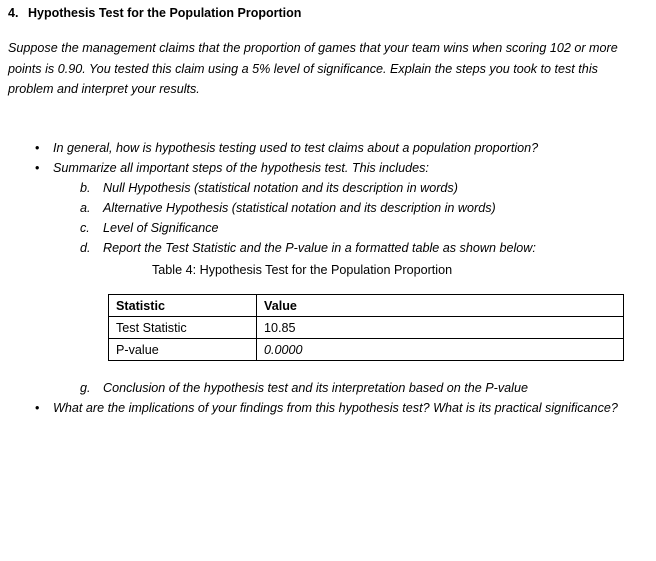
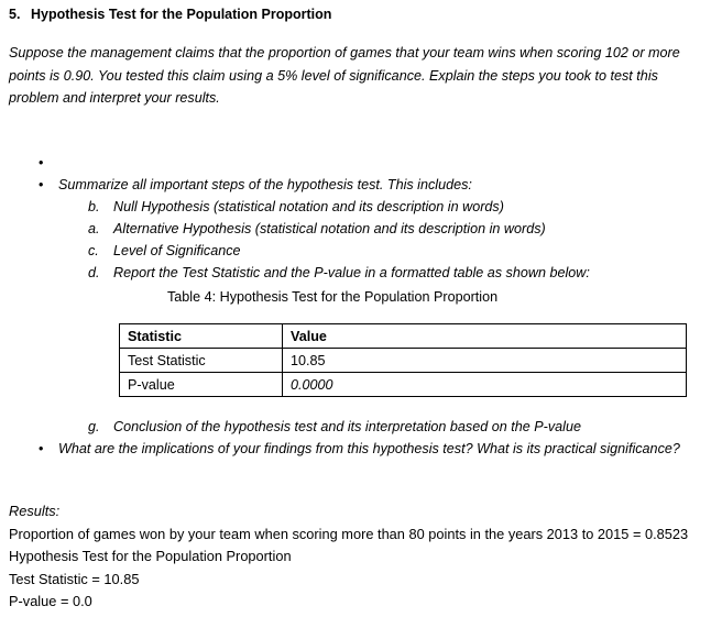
- 4. Hypothesis Test for the Population Proportion
+ 5. Hypothesis Test for the Population Proportion
  Suppose the management claims that the proportion of games that your team wins when scoring 102 or more points is 0.90. You tested this claim using a 5% level of significance. Explain the steps you took to test this problem and interpret your results.
  •
- In general, how is hypothesis testing used to test claims about a population proportion?
  •
  Summarize all important steps of the hypothesis test. This includes:
  b.
  Null Hypothesis (statistical notation and its description in words)
  a.
  Alternative Hypothesis (statistical notation and its description in words)
  c.
  Level of Significance
  d.
  Report the Test Statistic and the P-value in a formatted table as shown below:
  Table 4: Hypothesis Test for the Population Proportion
  Statistic	Value
  Test Statistic	10.85
  P-value	0.0000
  g.
  Conclusion of the hypothesis test and its interpretation based on the P-value
  •
  What are the implications of your findings from this hypothesis test? What is its practical significance?
+ Results:
+ Proportion of games won by your team when scoring more than 80 points in the years 2013 to 2015 = 0.8523
+ Hypothesis Test for the Population Proportion
+ Test Statistic = 10.85
+ P-value = 0.0
